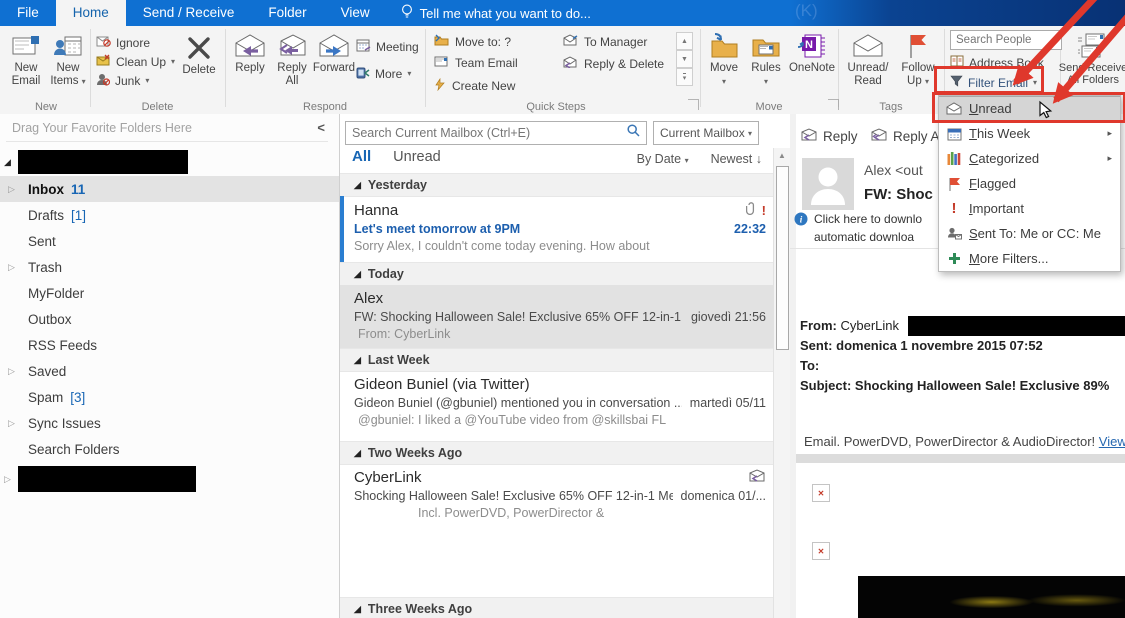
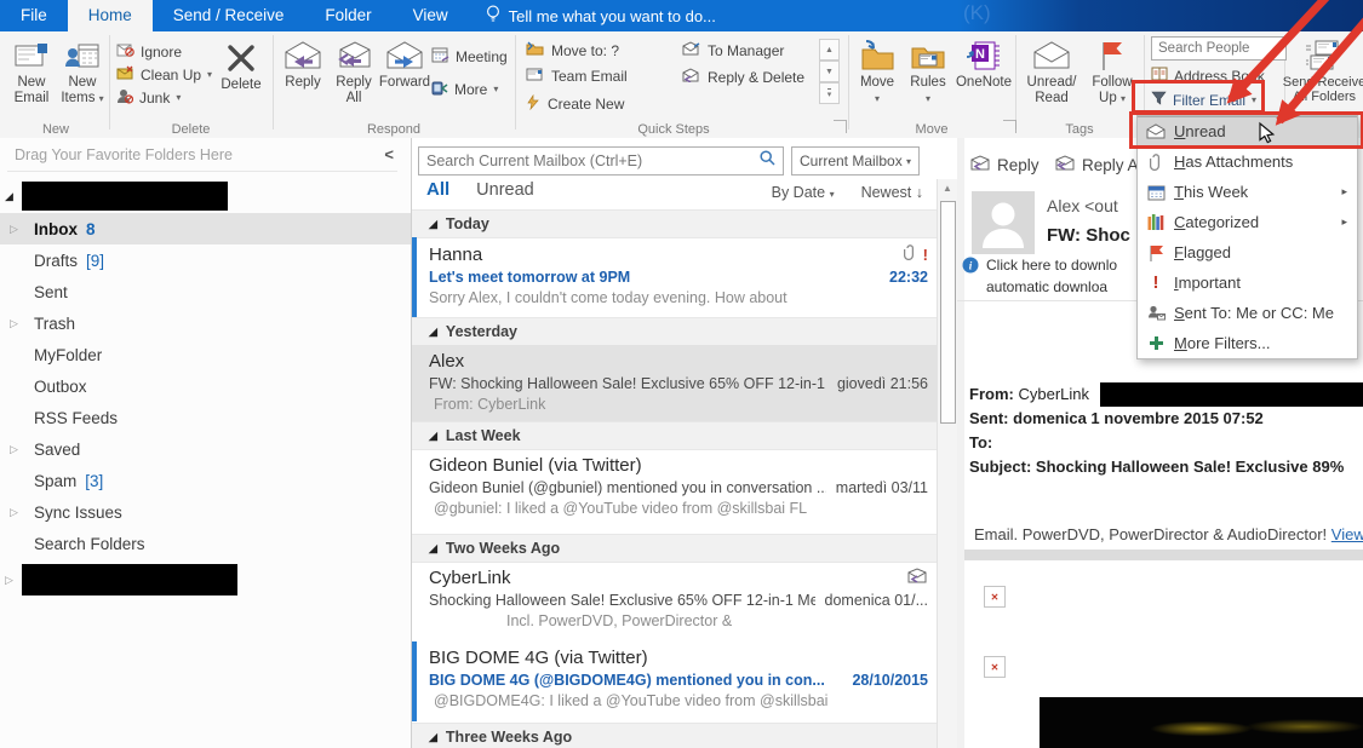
  File
  Home
  Send / Receive
  Folder
  View
  Tell me what you want to do...
  (K)
  New Email
  New Items ▾
  New
  Ignore
  Clean Up
  ▾
  Junk
  ▾
  Delete
  Delete
  Reply
  Reply All
  Forward
  Meeting
  More
  ▾
  Respond
  Move to: ?
  Team Email
  Create New
  To Manager
  Reply & Delete
  Quick Steps
  Move
  ▾
  Rules
  ▾
  N
  OneNote
  Move
  Unread/ Read
  Follow Up ▾
  Tags
  Search People
  Address Bok
  Filter Emil
  ▾
  SenReceive l Folders
  Drag Your Favorite Folders Here
  <
  ◢
  ▷
  Inbox
- 11
+ 8
  Drafts
- [1]
+ [9]
  Sent
  ▷
  Trash
  MyFolder
  Outbox
  RSS Feeds
  ▷
  Saved
  Spam
  [3]
  ▷
  Sync Issues
  Search Folders
  ▷
  Search Current Mailbox (Ctrl+E)
  Current Mailbox
  ▾
  All
  Unread
  By Date ▾
  Newest ↓
  ◢
- Yesterday
+ Today
  Hanna
  !
  Let's meet tomorrow at 9PM
  22:32
  Sorry Alex, I couldn't come today evening. How about
  ◢
- Today
+ Yesterday
  Alex
  FW: Shocking Halloween Sale! Exclusive 65% OFF 12-in-1
  giovedì 21:56
  From: CyberLink
  ◢
  Last Week
  Gideon Buniel (via Twitter)
  Gideon Buniel (@gbuniel) mentioned you in conversation ..
- martedì 05/11
+ martedì 03/11
  @gbuniel: I liked a @YouTube video from @skillsbai FL
  ◢
  Two Weeks Ago
  CyberLink
  Shocking Halloween Sale! Exclusive 65% OFF 12-in-1 Me
  domenica 01/...
  Incl. PowerDVD, PowerDirector &
+ BIG DOME 4G (via Twitter)
+ BIG DOME 4G (@BIGDOME4G) mentioned you in con...
+ 28/10/2015
+ @BIGDOME4G: I liked a @YouTube video from @skillsbai
  ◢
  Three Weeks Ago
  ▲
  Reply
  Reply A
  Alex <out
  FW: Shoc
  i
  Click here to downlo
  automatic downloa
  From: CyberLink
  Sent: domenica 1 novembre 2015 07:52
  To:
  Subject: Shocking Halloween Sale! Exclusive 89%
  Email. PowerDVD, PowerDirector & AudioDirector! View
  ✕
  ✕
  Unread
+ Has Attachments
  This Week
  ▸
  Categorized
  ▸
  Flagged
  !
  Important
  Sent To: Me or CC: Me
  More Filters...
